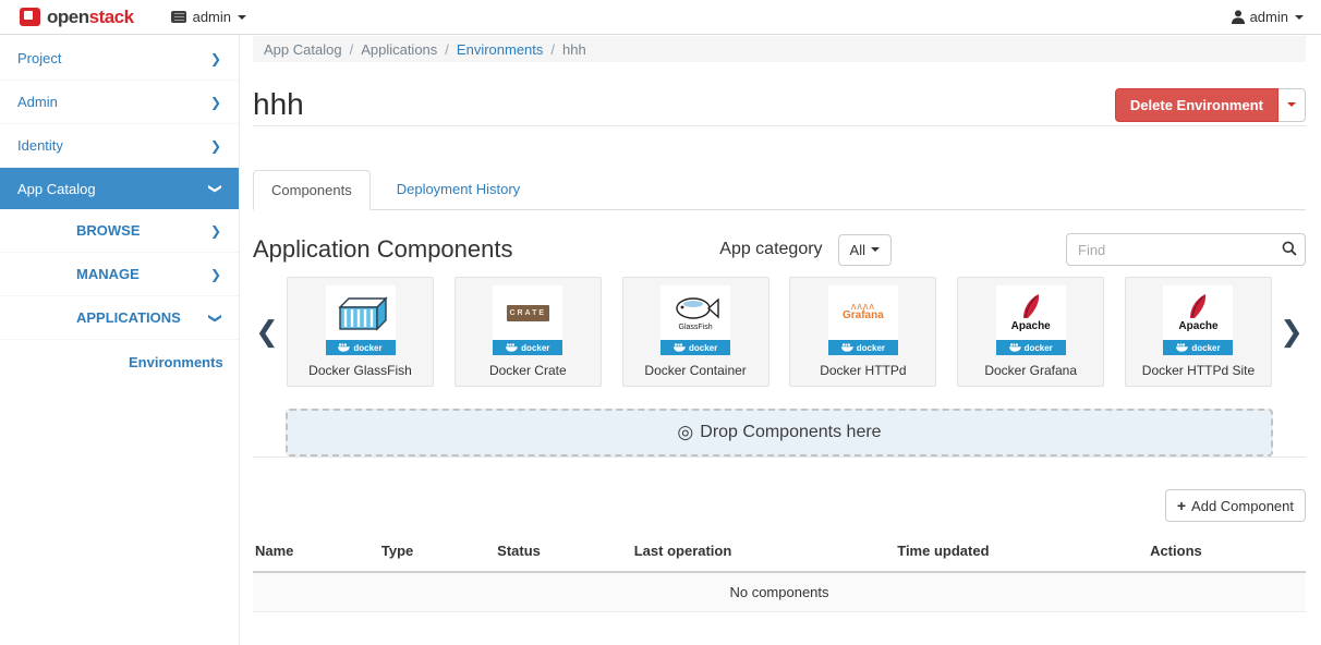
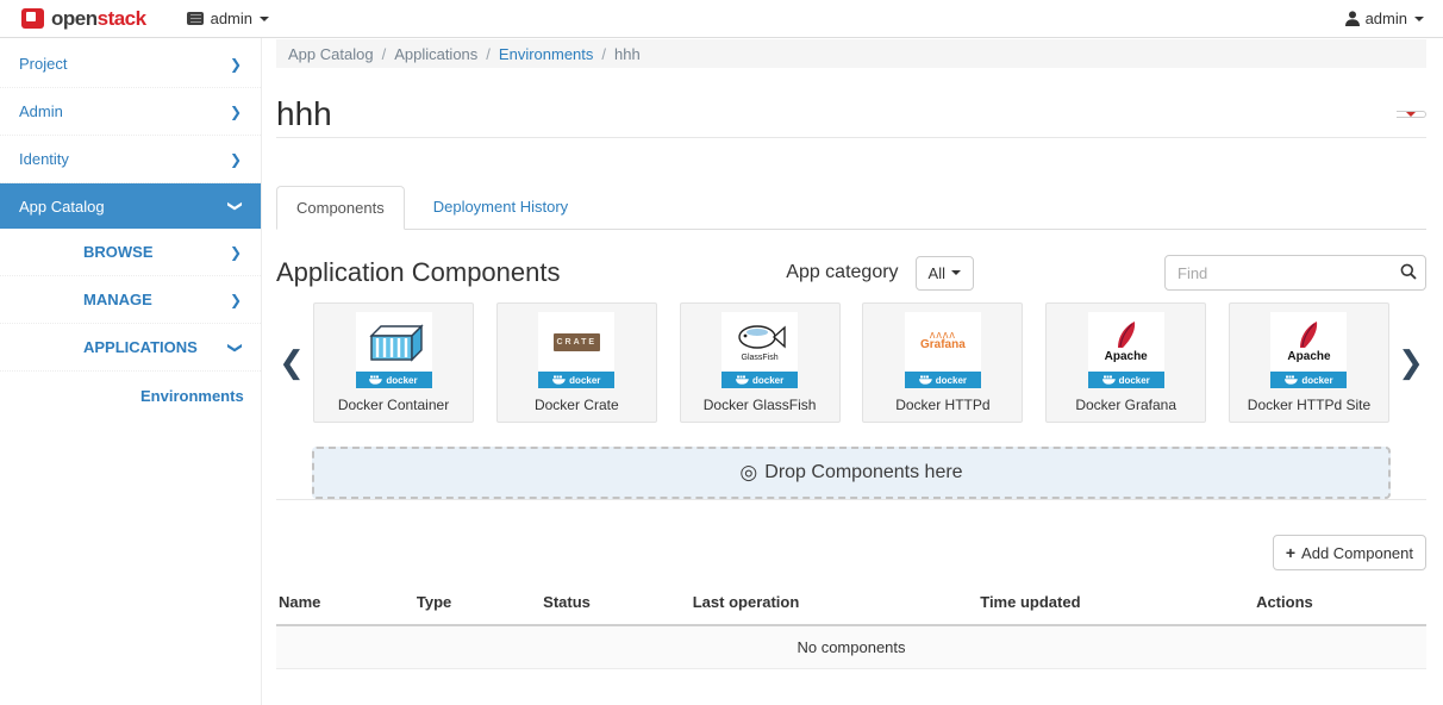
  openstack
  admin
  admin
  Project
  ❯
  Admin
  ❯
  Identity
  ❯
  App Catalog
  BROWSE
  ❯
  MANAGE
  ❯
  APPLICATIONS
  Environments
  App Catalog
  /
  Applications
  /
  Environments
  /
  hhh
  hhh
- Delete Environment
  Components
  Deployment History
  Application Components
  App category
  All
  Find
  ❮
  docker
- Docker GlassFish
+ Docker Container
  docker
  Docker Crate
  docker
- Docker Container
+ Docker GlassFish
  ᴧᴧᴧᴧ
  Grafana
  docker
  Docker HTTPd
  Apache
  docker
  Docker Grafana
  Apache
  docker
  Docker HTTPd Site
  ❯
  ◎
  Drop Components here
  +
  Add Component
  Name	Type	Status	Last operation	Time updated	Actions
  No components
